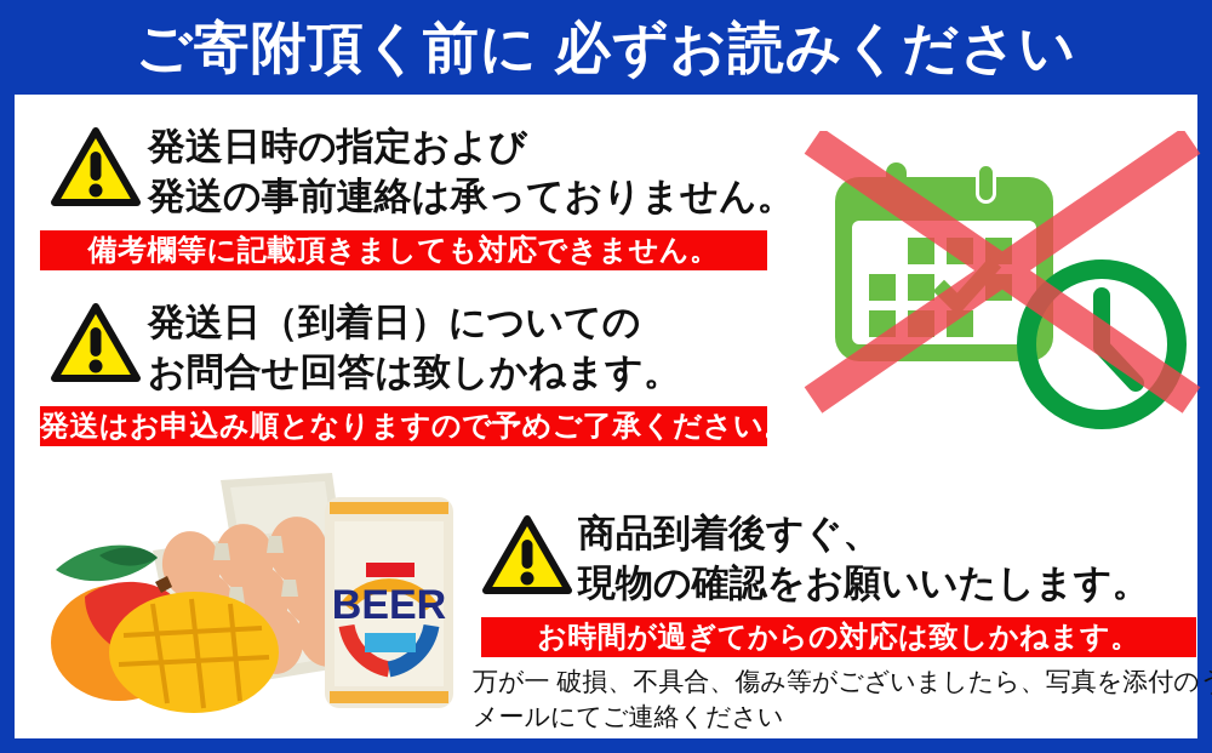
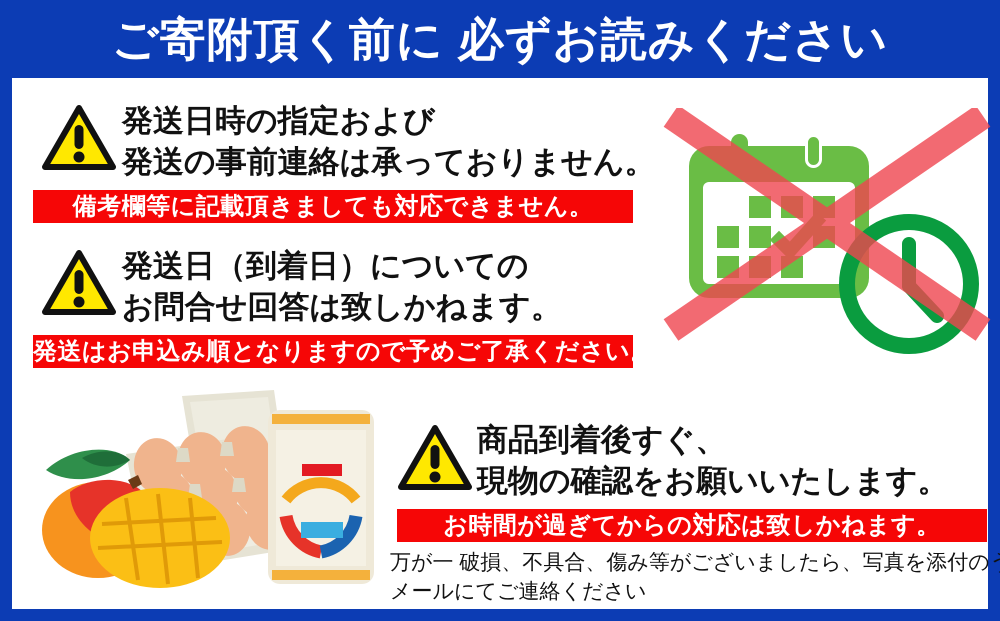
  ご寄附頂く前に 必ずお読みください
  発送日時の指定および
  発送の事前連絡は承っておりません。
  備考欄等に記載頂きましても対応できません。
  発送日（到着日）についての
  お問合せ回答は致しかねます。
  発送はお申込み順となりますので予めご了承ください。
  商品到着後すぐ、
  現物の確認をお願いいたします。
  お時間が過ぎてからの対応は致しかねます。
  万が一 破損、不具合、傷み等がございましたら、写真を添付の
  メールにてご連絡ください
- BEER
